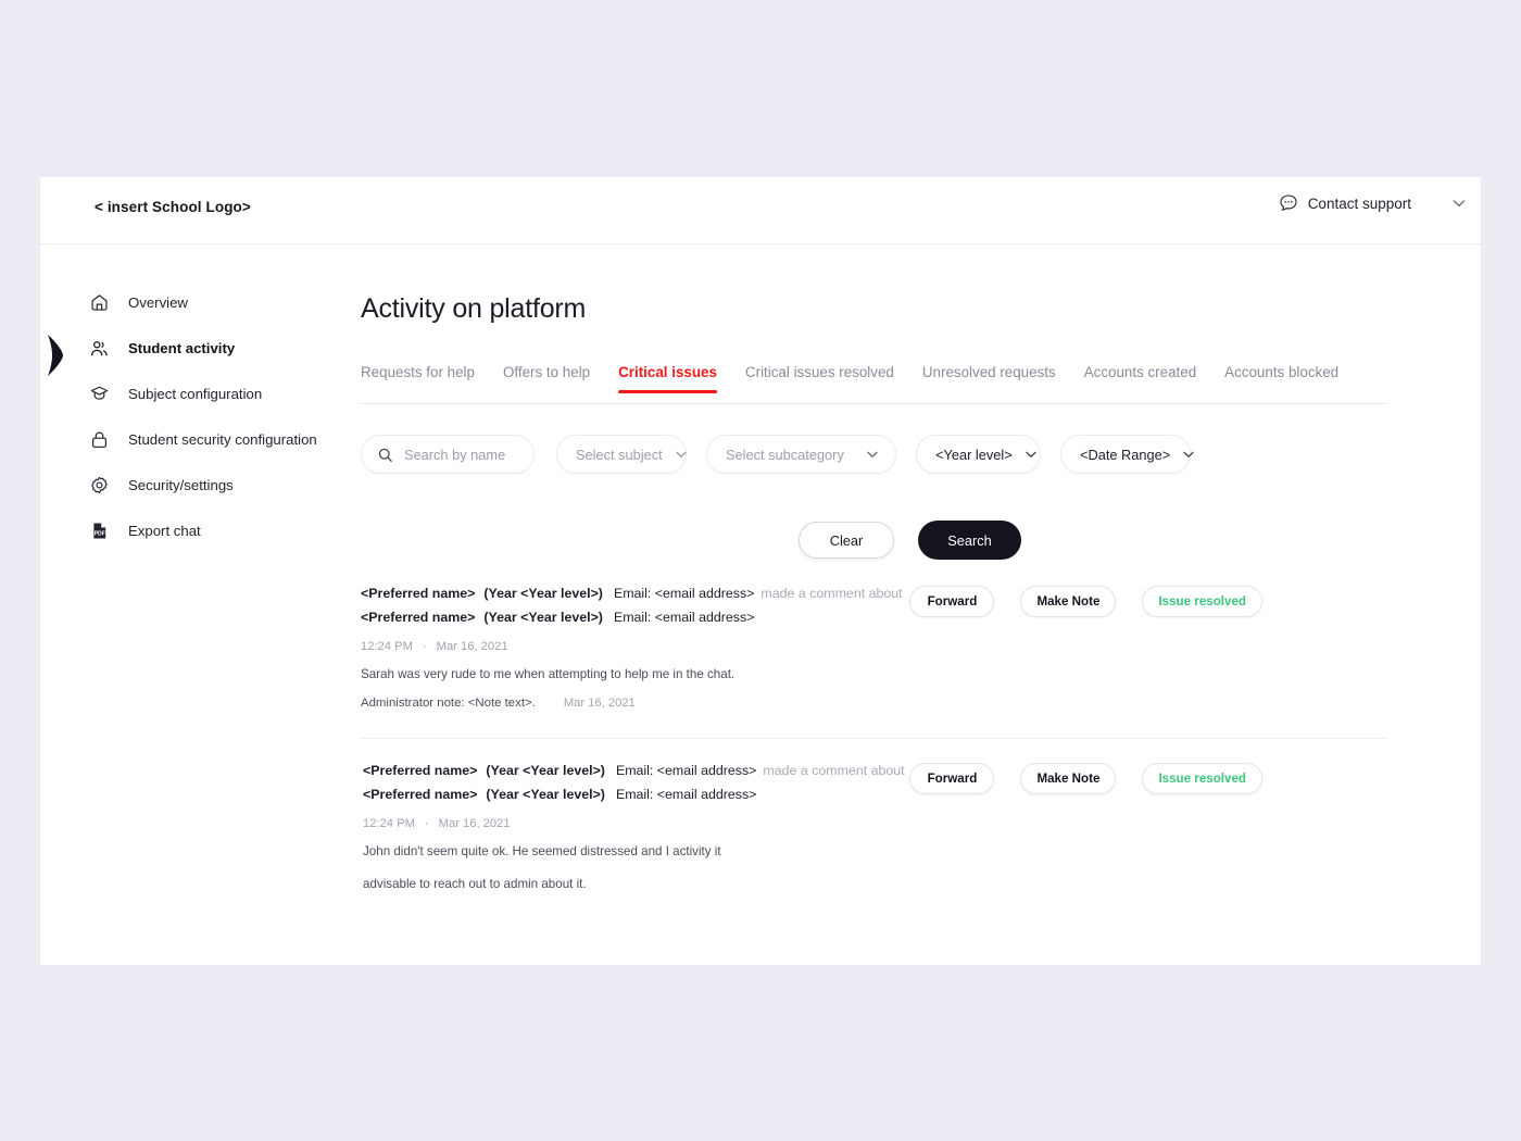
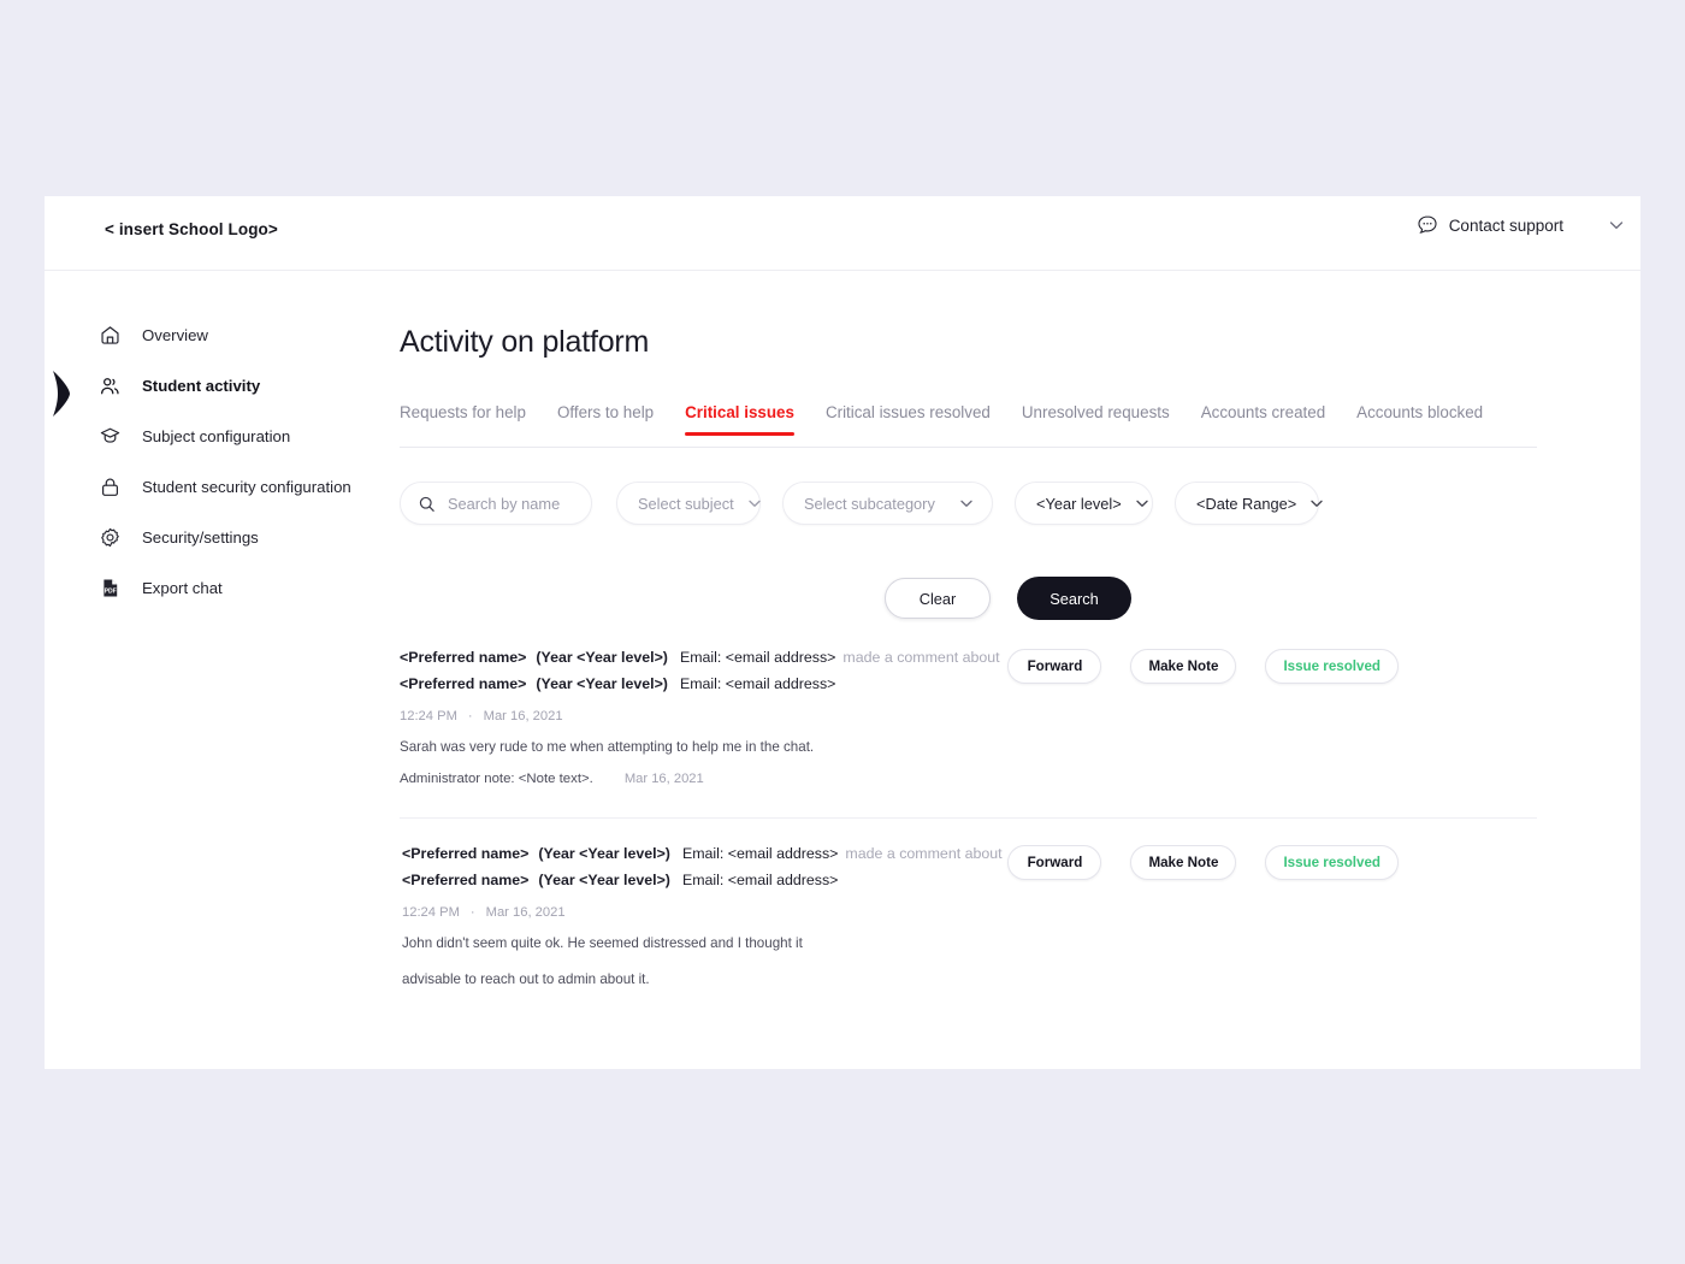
  < insert School Logo>
  Contact support
  Overview
  Student activity
  Subject configuration
  Student security configuration
  Security/settings
  Export chat
  Activity on platform
  Requests for help
  Offers to help
  Critical issues
  Critical issues resolved
  Unresolved requests
  Accounts created
  Accounts blocked
  Search by name
  Select subject
  Select subcategory
  <Year level>
  <Date Range>
  Clear
  Search
  <Preferred name> (Year <Year level>) Email: <email address> made a comment about
  <Preferred name> (Year <Year level>) Email: <email address>
  12:24 PM · Mar 16, 2021
  Sarah was very rude to me when attempting to help me in the chat.
  Administrator note: <Note text>. Mar 16, 2021
  Forward
  Make Note
  Issue resolved
  <Preferred name> (Year <Year level>) Email: <email address> made a comment about
  <Preferred name> (Year <Year level>) Email: <email address>
  12:24 PM · Mar 16, 2021
- John didn't seem quite ok. He seemed distressed and I activity it
+ John didn't seem quite ok. He seemed distressed and I thought it
  advisable to reach out to admin about it.
  Forward
  Make Note
  Issue resolved
